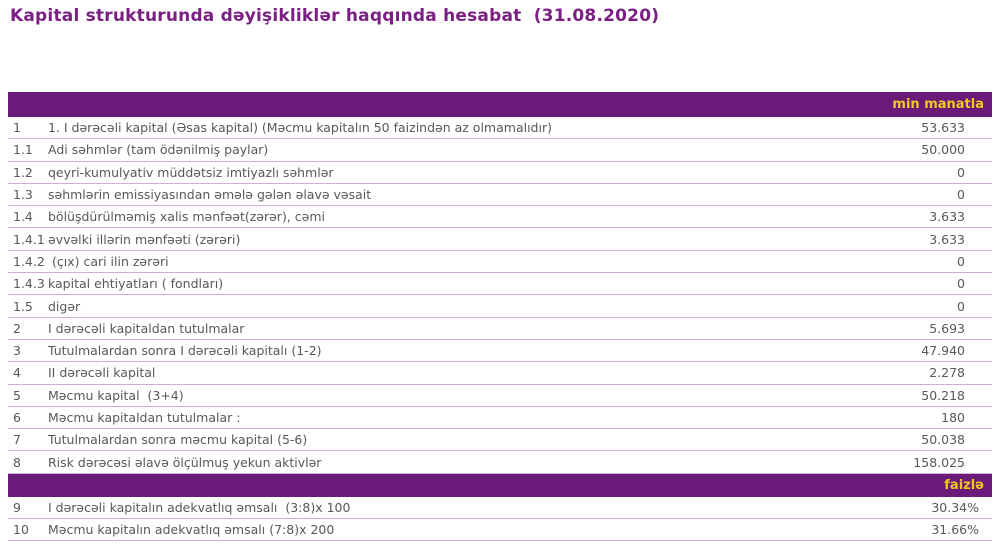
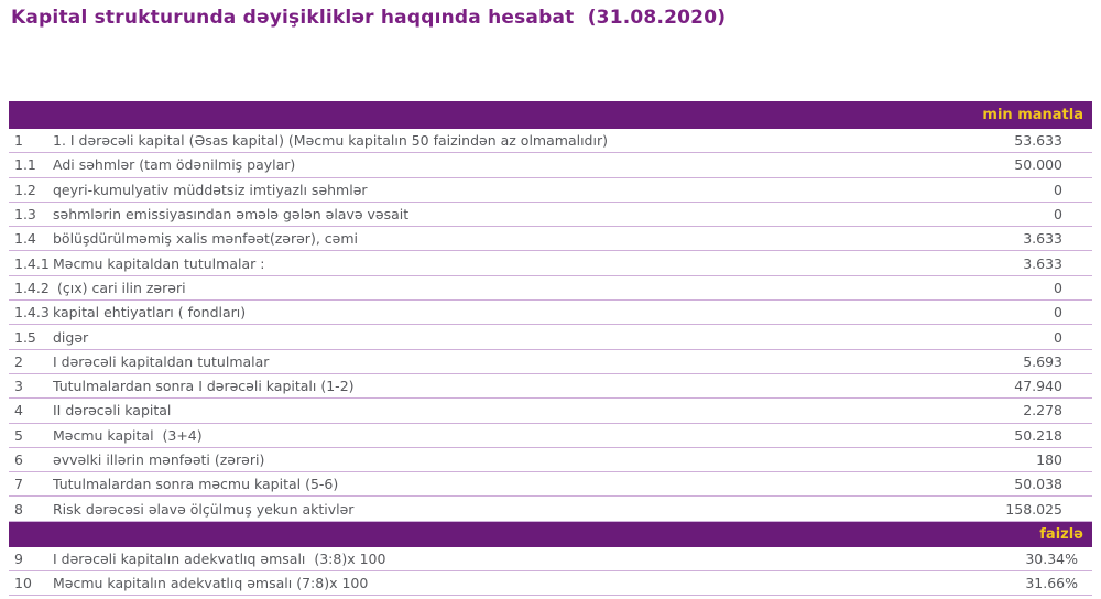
  Kapital strukturunda dəyişikliklər haqqında hesabat (31.08.2020)
  min manatla
  1
  1. I dərəcəli kapital (Əsas kapital) (Məcmu kapitalın 50 faizindən az olmamalıdır)
  53.633
  1.1
  Adi səhmlər (tam ödənilmiş paylar)
  50.000
  1.2
  qeyri-kumulyativ müddətsiz imtiyazlı səhmlər
  0
  1.3
  səhmlərin emissiyasından əmələ gələn əlavə vəsait
  0
  1.4
  bölüşdürülməmiş xalis mənfəət(zərər), cəmi
  3.633
  1.4.1
- əvvəlki illərin mənfəəti (zərəri)
+ Məcmu kapitaldan tutulmalar :
  3.633
  1.4.2
  (çıx) cari ilin zərəri
  0
  1.4.3
  kapital ehtiyatları ( fondları)
  0
  1.5
  digər
  0
  2
  I dərəcəli kapitaldan tutulmalar
  5.693
  3
  Tutulmalardan sonra I dərəcəli kapitalı (1-2)
  47.940
  4
  II dərəcəli kapital
  2.278
  5
  Məcmu kapital (3+4)
  50.218
  6
- Məcmu kapitaldan tutulmalar :
+ əvvəlki illərin mənfəəti (zərəri)
  180
  7
  Tutulmalardan sonra məcmu kapital (5-6)
  50.038
  8
  Risk dərəcəsi əlavə ölçülmuş yekun aktivlər
  158.025
  faizlə
  9
  I dərəcəli kapitalın adekvatlıq əmsalı (3:8)x 100
  30.34%
  10
- Məcmu kapitalın adekvatlıq əmsalı (7:8)x 200
+ Məcmu kapitalın adekvatlıq əmsalı (7:8)x 100
  31.66%
